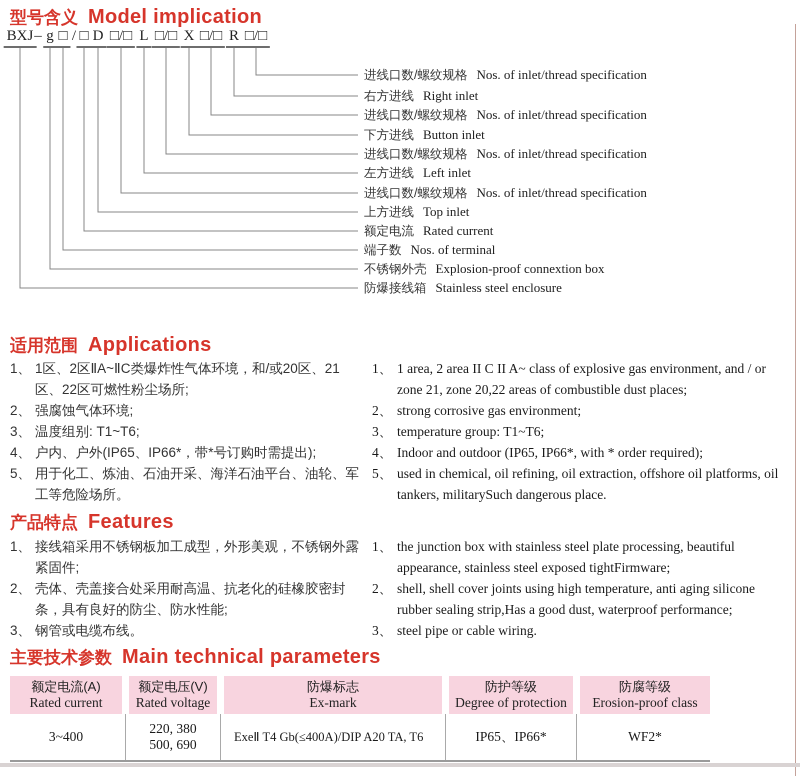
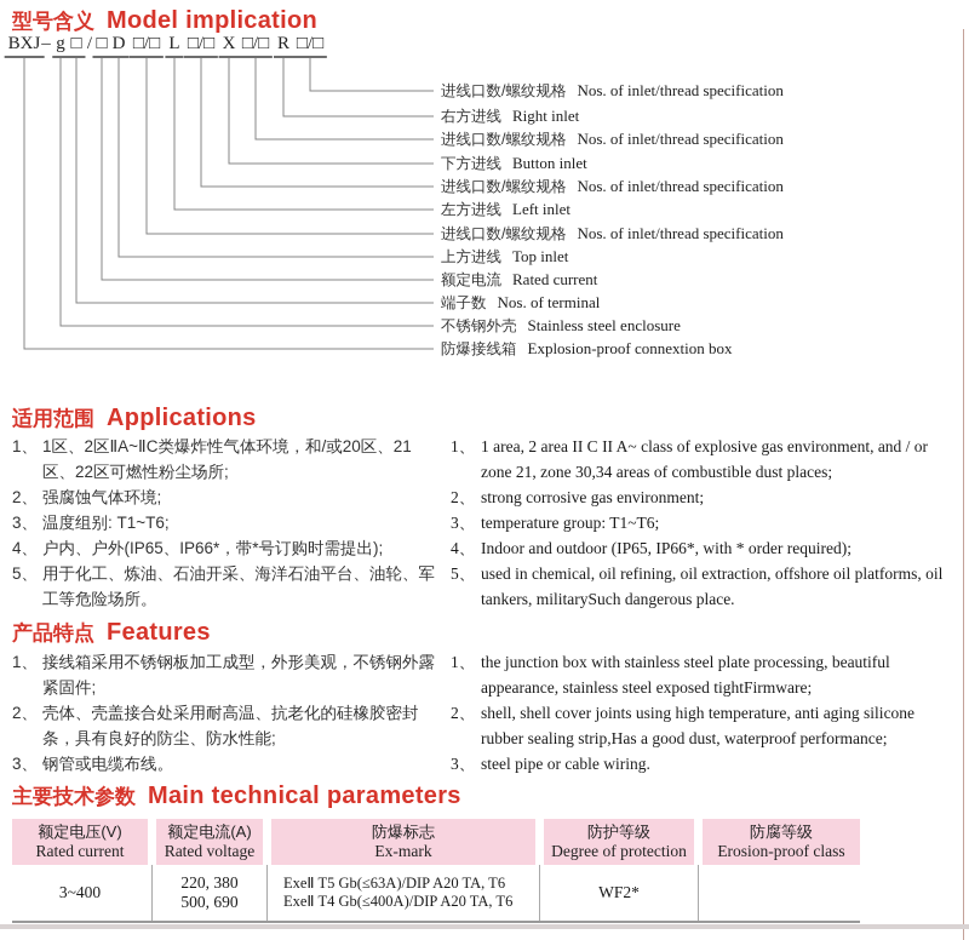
  型号含义
  Model implication
  BXJ
  –
  g
  □
  /
  □
  D
  □/□
  L
  □/□
  X
  □/□
  R
  □/□
  进线口数/螺纹规格
  Nos. of inlet/thread specification
  右方进线
  Right inlet
  进线口数/螺纹规格
  Nos. of inlet/thread specification
  下方进线
  Button inlet
  进线口数/螺纹规格
  Nos. of inlet/thread specification
  左方进线
  Left inlet
  进线口数/螺纹规格
  Nos. of inlet/thread specification
  上方进线
  Top inlet
  额定电流
  Rated current
  端子数
  Nos. of terminal
  不锈钢外壳
- Explosion-proof connextion box
+ Stainless steel enclosure
  防爆接线箱
- Stainless steel enclosure
+ Explosion-proof connextion box
  适用范围
  Applications
  1、
  1区、2区ⅡA~ⅡC类爆炸性气体环境，和/或20区、21区、22区可燃性粉尘场所;
  2、
  强腐蚀气体环境;
  3、
  温度组别: T1~T6;
  4、
  户内、户外(IP65、IP66*，带*号订购时需提出);
  5、
  用于化工、炼油、石油开采、海洋石油平台、油轮、军工等危险场所。
  1、
- 1 area, 2 area II C II A~ class of explosive gas environment, and / or zone 21, zone 20,22 areas of combustible dust places;
+ 1 area, 2 area II C II A~ class of explosive gas environment, and / or zone 21, zone 30,34 areas of combustible dust places;
  2、
  strong corrosive gas environment;
  3、
  temperature group: T1~T6;
  4、
  Indoor and outdoor (IP65, IP66*, with * order required);
  5、
  used in chemical, oil refining, oil extraction, offshore oil platforms, oil tankers, militarySuch dangerous place.
  产品特点
  Features
  1、
  接线箱采用不锈钢板加工成型，外形美观，不锈钢外露紧固件;
  2、
  壳体、壳盖接合处采用耐高温、抗老化的硅橡胶密封条，具有良好的防尘、防水性能;
  3、
  钢管或电缆布线。
  1、
  the junction box with stainless steel plate processing, beautiful appearance, stainless steel exposed tightFirmware;
  2、
  shell, shell cover joints using high temperature, anti aging silicone rubber sealing strip,Has a good dust, waterproof performance;
  3、
  steel pipe or cable wiring.
  主要技术参数
  Main technical parameters
- 额定电流(A)
+ 额定电压(V)
  Rated current
- 额定电压(V)
+ 额定电流(A)
  Rated voltage
  防爆标志
  Ex-mark
  防护等级
  Degree of protection
  防腐等级
  Erosion-proof class
  3~400
  220, 380
  500, 690
+ ExeⅡ T5 Gb(≤63A)/DIP A20 TA, T6
  ExeⅡ T4 Gb(≤400A)/DIP A20 TA, T6
- IP65、IP66*
  WF2*
